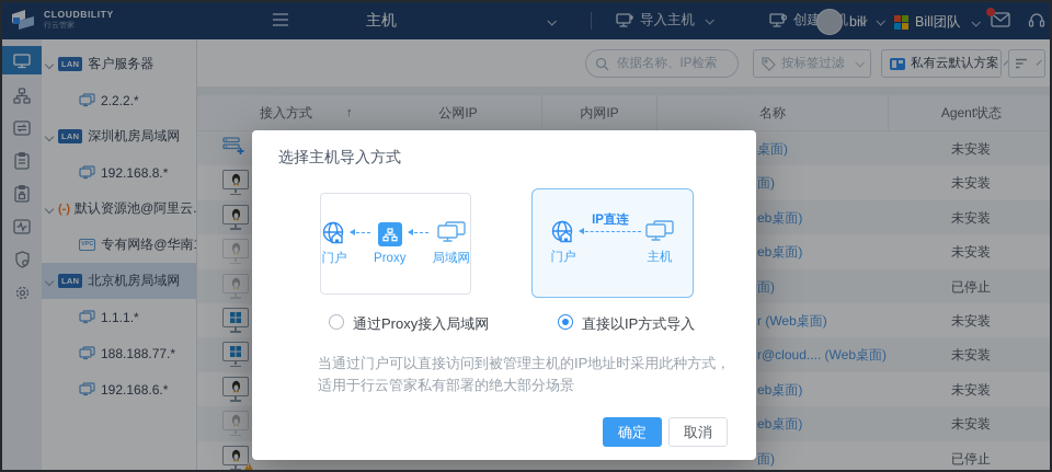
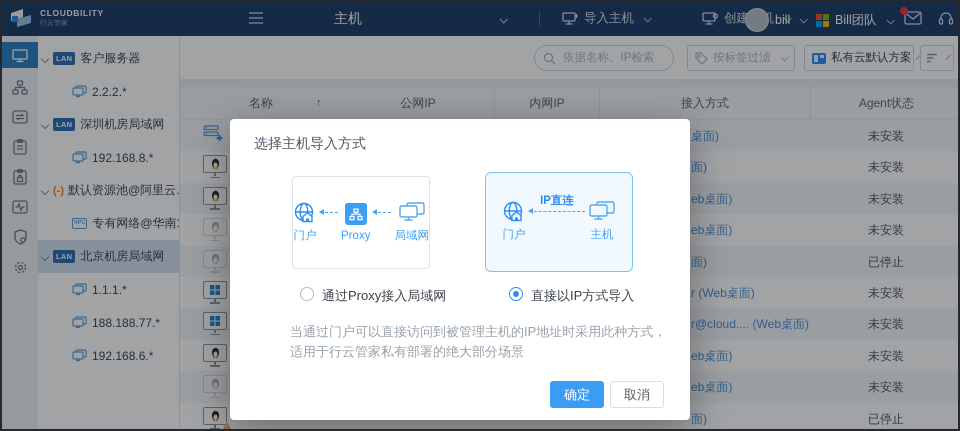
  CLOUDBILITY
  主机
  导入主机
  bill
  Bill团队
  LAN
  客户服务器
  2.2.2.*
  LAN
  深圳机房局域网
  192.168.8.*
  (-)
  默认资源池@阿里云.
  LAN
  北京机房局域网
  1.1.1.*
  188.188.77.*
  192.168.6.*
  依据名称、IP检索
  按标签过滤
  私有云默认方案
- 接入方式
+ 名称
  ↑
  公网IP
  内网IP
- 名称
+ 接入方式
  Agent状态
  桌面)
  未安装
  面)
  未安装
  eb桌面)
  未安装
  eb桌面)
  未安装
  面)
  已停止
  r (Web桌面)
  未安装
  r@cloud.... (Web桌面)
  未安装
  eb桌面)
  未安装
  eb桌面)
  未安装
  面)
  已停止
  选择主机导入方式
  门户
  Proxy
  局域网
  门户
  IP直连
  主机
  通过Proxy接入局域网
  直接以IP方式导入
  当通过门户可以直接访问到被管理主机的IP地址时采用此种方式，适用于行云管家私有部署的绝大部分场景
  确定
  取消
